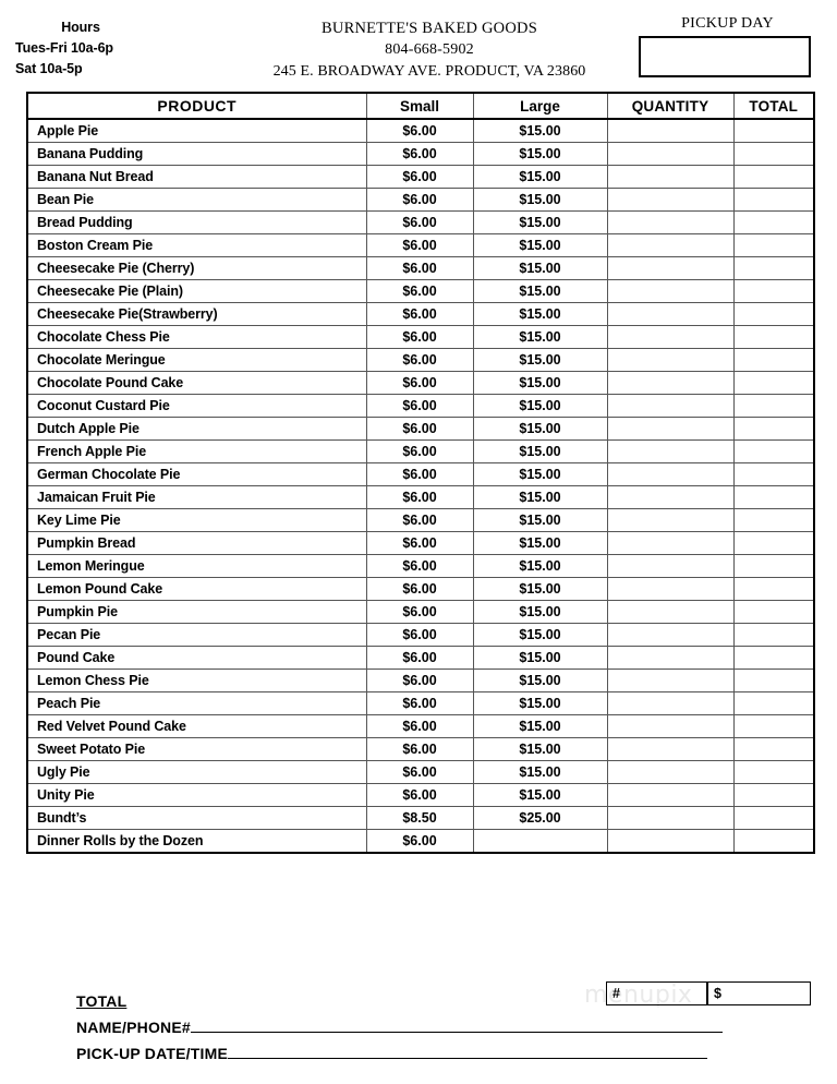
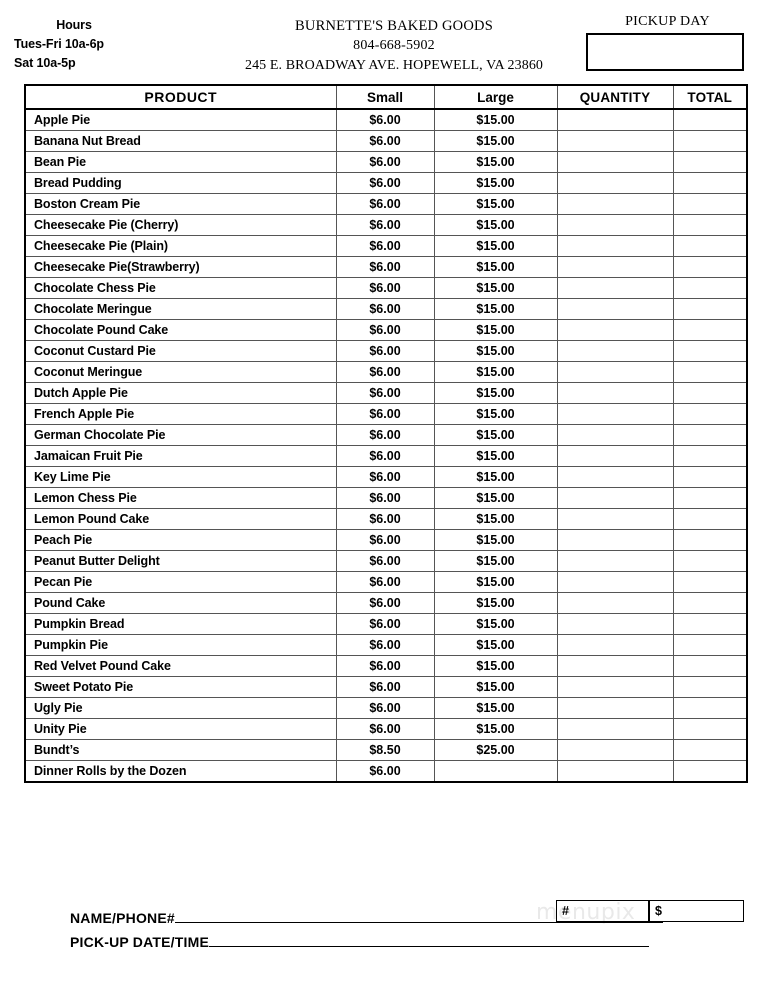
  Hours
  Tues-Fri 10a-6p
  Sat 10a-5p
  BURNETTE'S BAKED GOODS
  804-668-5902
- 245 E. BROADWAY AVE. PRODUCT, VA 23860
+ 245 E. BROADWAY AVE. HOPEWELL, VA 23860
  PICKUP DAY
  PRODUCT	Small	Large	QUANTITY	TOTAL
  Apple Pie	$6.00	$15.00
- Banana Pudding	$6.00	$15.00
  Banana Nut Bread	$6.00	$15.00
  Bean Pie	$6.00	$15.00
  Bread Pudding	$6.00	$15.00
  Boston Cream Pie	$6.00	$15.00
  Cheesecake Pie (Cherry)	$6.00	$15.00
  Cheesecake Pie (Plain)	$6.00	$15.00
  Cheesecake Pie(Strawberry)	$6.00	$15.00
  Chocolate Chess Pie	$6.00	$15.00
  Chocolate Meringue	$6.00	$15.00
  Chocolate Pound Cake	$6.00	$15.00
  Coconut Custard Pie	$6.00	$15.00
+ Coconut Meringue	$6.00	$15.00
  Dutch Apple Pie	$6.00	$15.00
  French Apple Pie	$6.00	$15.00
  German Chocolate Pie	$6.00	$15.00
  Jamaican Fruit Pie	$6.00	$15.00
  Key Lime Pie	$6.00	$15.00
- Pumpkin Bread	$6.00	$15.00
+ Lemon Chess Pie	$6.00	$15.00
- Lemon Meringue	$6.00	$15.00
  Lemon Pound Cake	$6.00	$15.00
- Pumpkin Pie	$6.00	$15.00
+ Peach Pie	$6.00	$15.00
+ Peanut Butter Delight	$6.00	$15.00
  Pecan Pie	$6.00	$15.00
  Pound Cake	$6.00	$15.00
- Lemon Chess Pie	$6.00	$15.00
+ Pumpkin Bread	$6.00	$15.00
- Peach Pie	$6.00	$15.00
+ Pumpkin Pie	$6.00	$15.00
  Red Velvet Pound Cake	$6.00	$15.00
  Sweet Potato Pie	$6.00	$15.00
  Ugly Pie	$6.00	$15.00
  Unity Pie	$6.00	$15.00
  Bundt’s	$8.50	$25.00
  Dinner Rolls by the Dozen	$6.00
  menupix
- TOTAL
  NAME/PHONE#
  PICK-UP DATE/TIME
  #
  $
